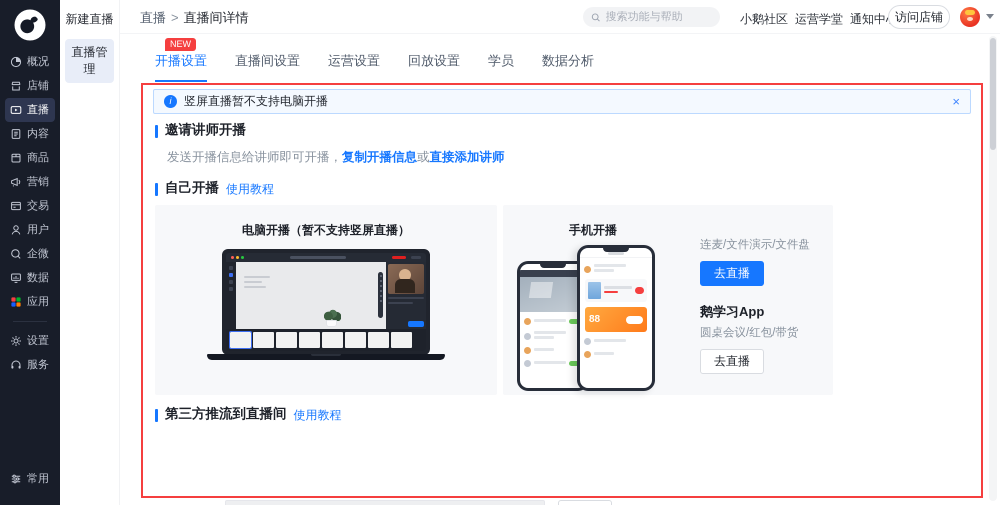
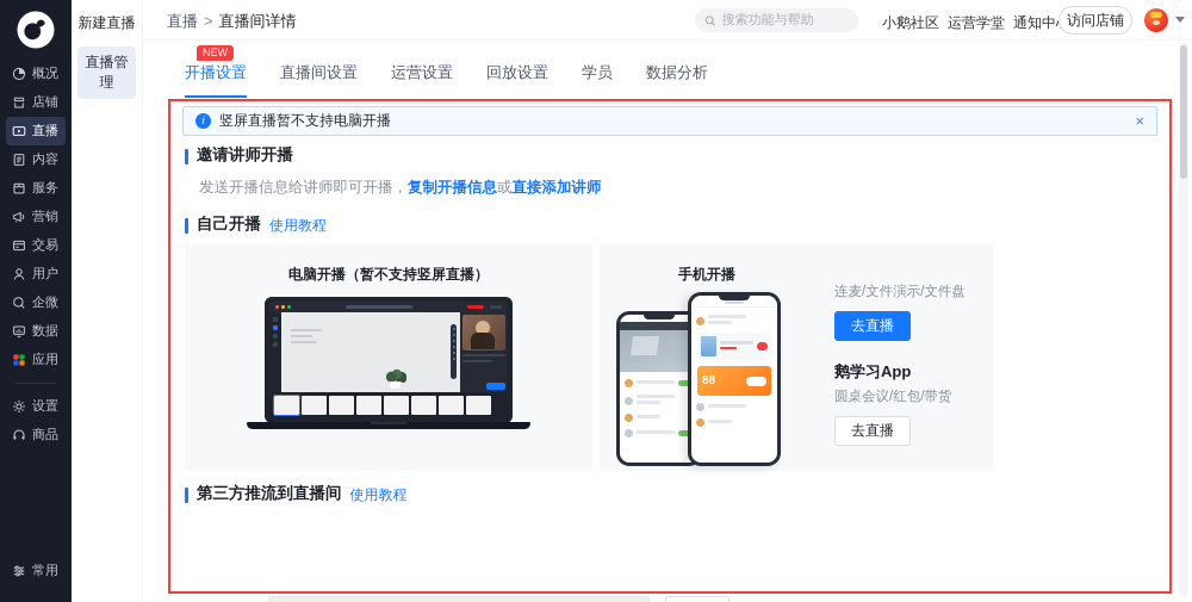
  概况
  店铺
  直播
  内容
- 商品
+ 服务
  营销
  交易
  用户
  企微
  数据
  应用
  设置
- 服务
+ 商品
  常用
  新建直播
  直播管理
  直播 > 直播间详情
  搜索功能与帮助
  小鹅社区
  运营学堂
  通知中
  访问店铺
  NEW
  开播设置
  直播间设置
  运营设置
  回放设置
  学员
  数据分析
  i
  竖屏直播暂不支持电脑开播
  ×
  邀请讲师开播
  发送开播信息给讲师即可开播，复制开播信息或直接添加讲师
  自己开播
  使用教程
  电脑开播（暂不支持竖屏直播）
  手机开播
  88
  连麦/文件演示/文件盘
  去直播
  鹅学习App
  圆桌会议/红包/带货
  去直播
  第三方推流到直播间
  使用教程
